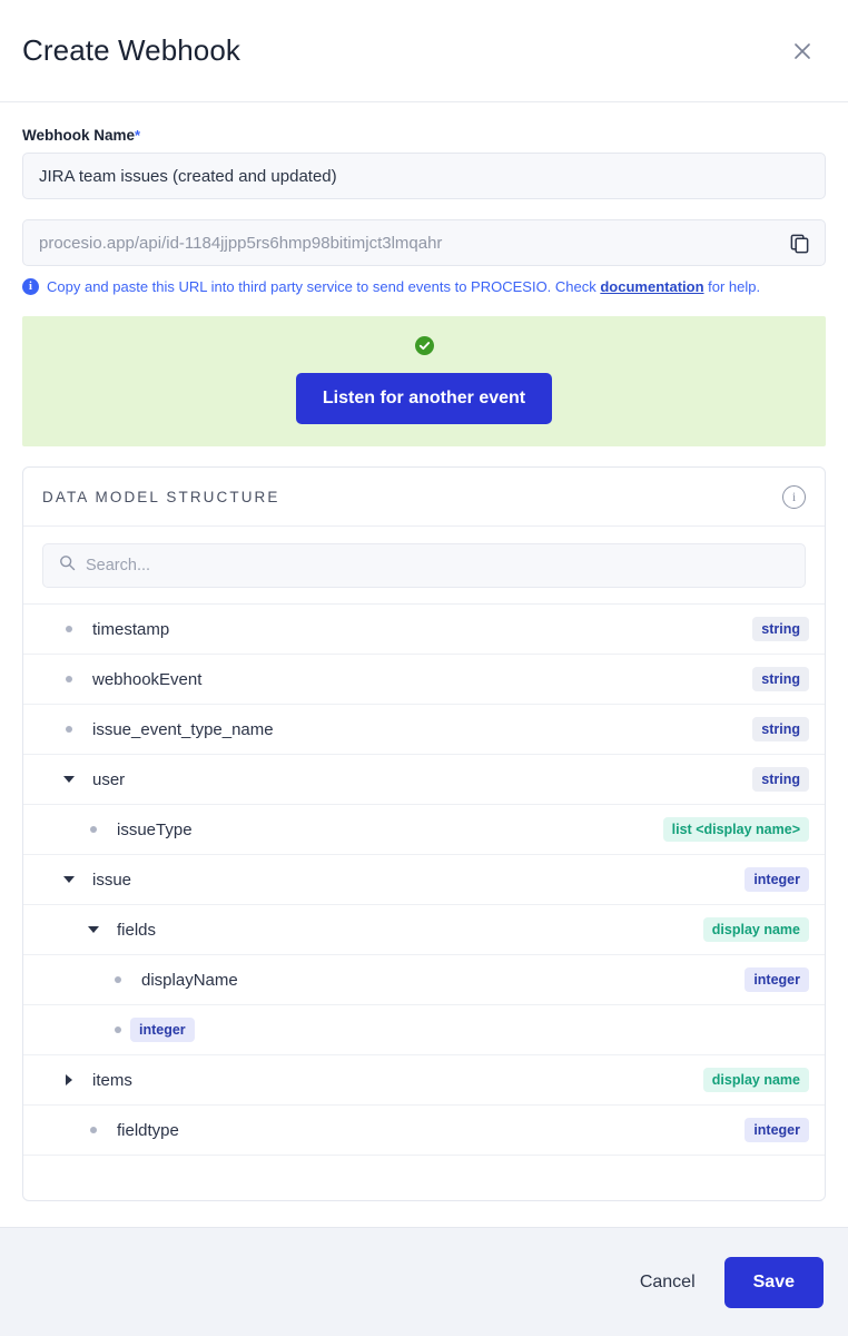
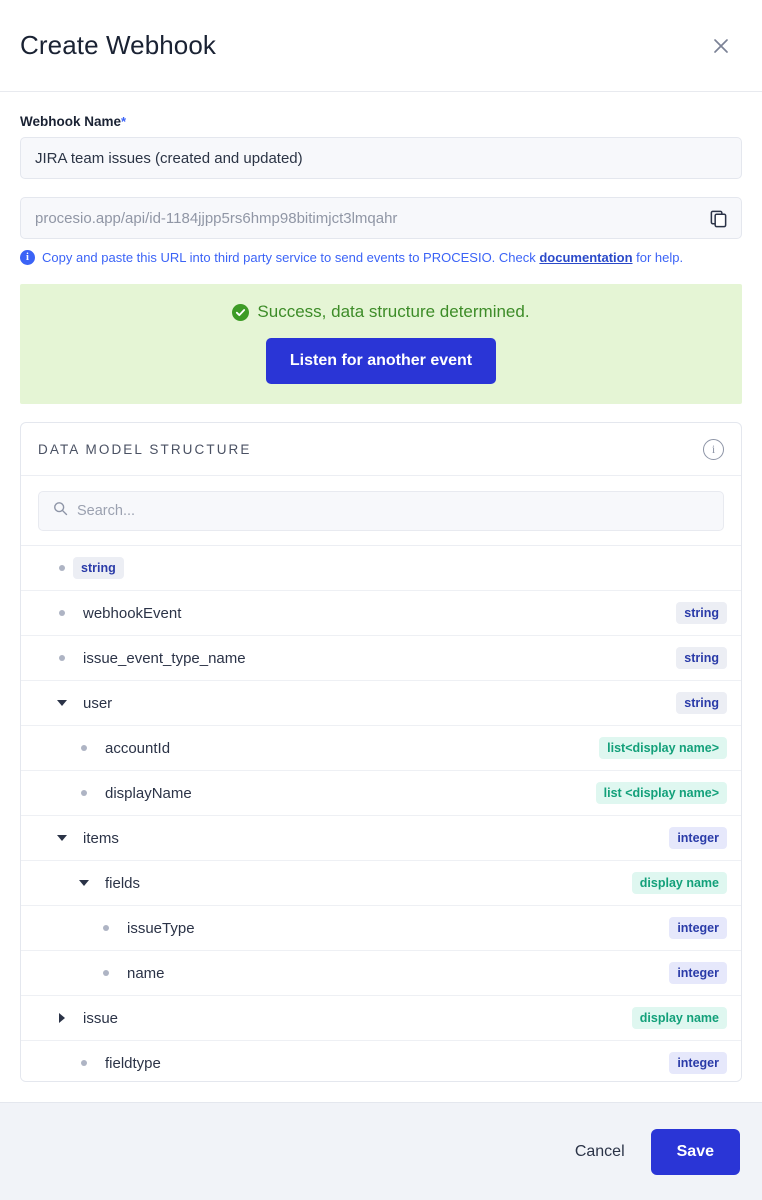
  Create Webhook
  Webhook Name*
  JIRA team issues (created and updated)
  procesio.app/api/id-1184jjpp5rs6hmp98bitimjct3lmqahr
  i
  Copy and paste this URL into third party service to send events to PROCESIO. Check documentation for help.
+ Success, data structure determined.
  Listen for another event
  DATA MODEL STRUCTURE
  i
  Search...
- timestamp
  string
  webhookEvent
  string
  issue_event_type_name
  string
  user
  string
+ accountId
+ list<display name>
- issueType
+ displayName
  list <display name>
- issue
+ items
  integer
  fields
  display name
- displayName
+ issueType
  integer
+ name
  integer
- items
+ issue
  display name
  fieldtype
  integer
  Cancel
  Save
